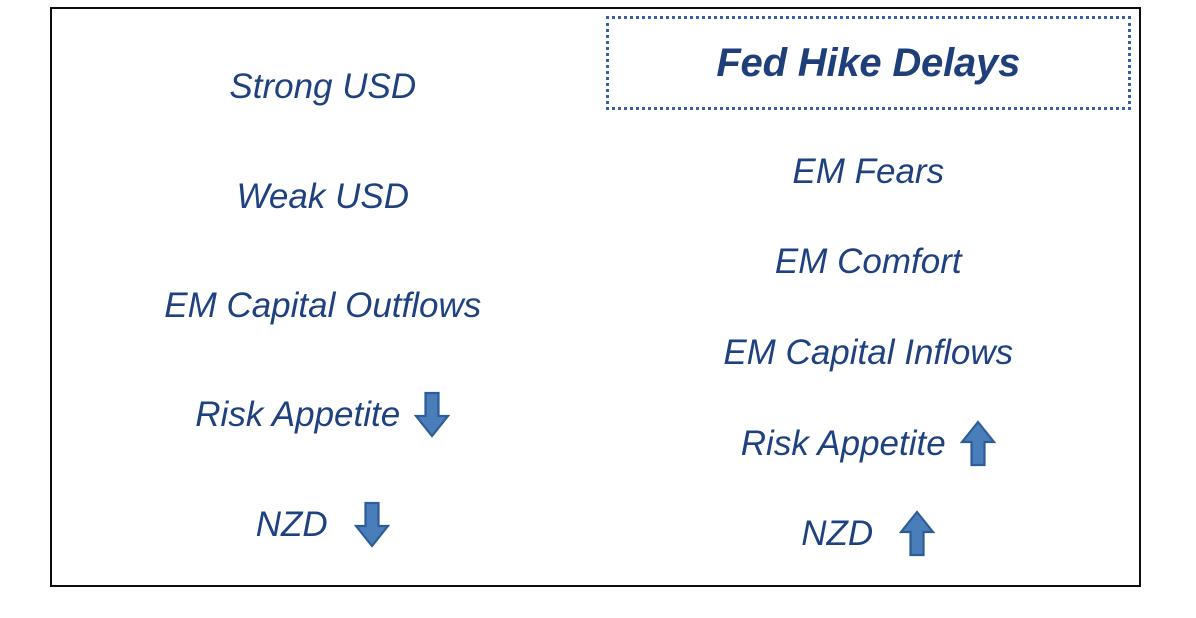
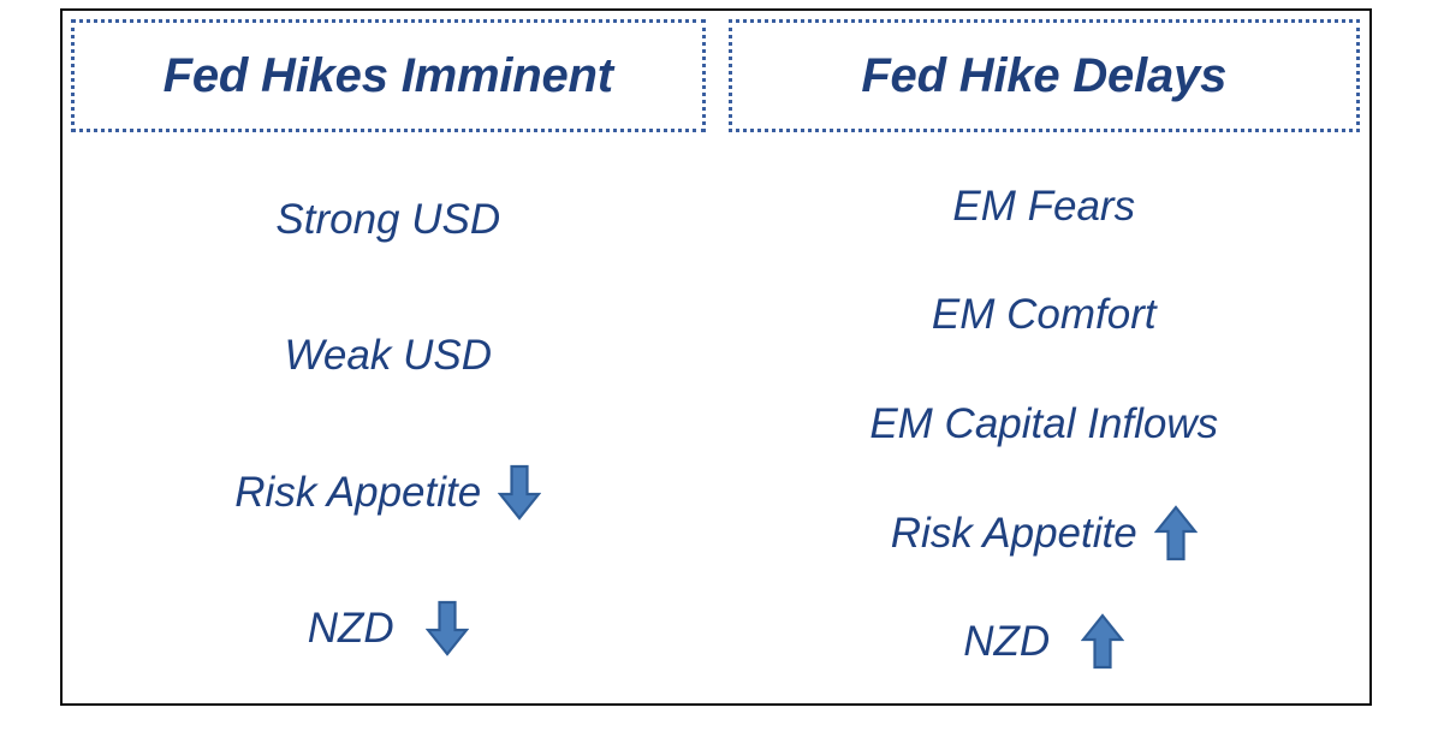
+ Fed Hikes Imminent
  Strong USD
  Weak USD
- EM Capital Outflows
  Risk Appetite
  NZD
  Fed Hike Delays
  EM Fears
  EM Comfort
  EM Capital Inflows
  Risk Appetite
  NZD
